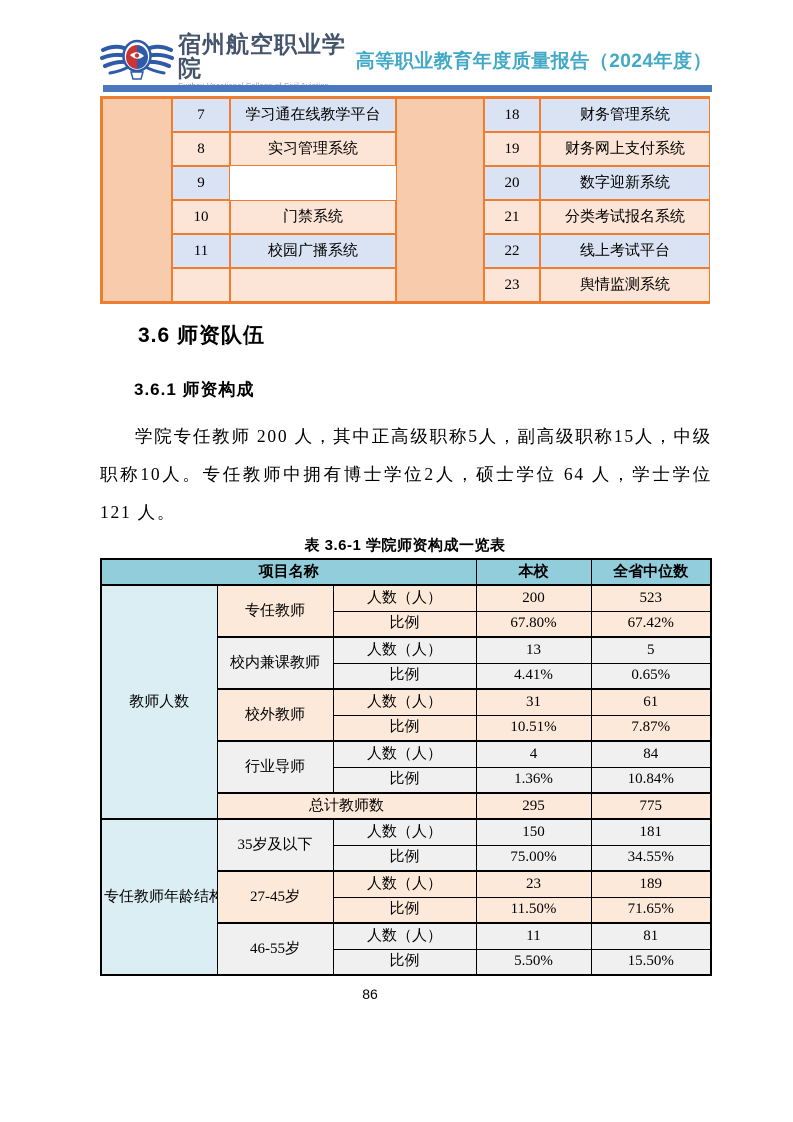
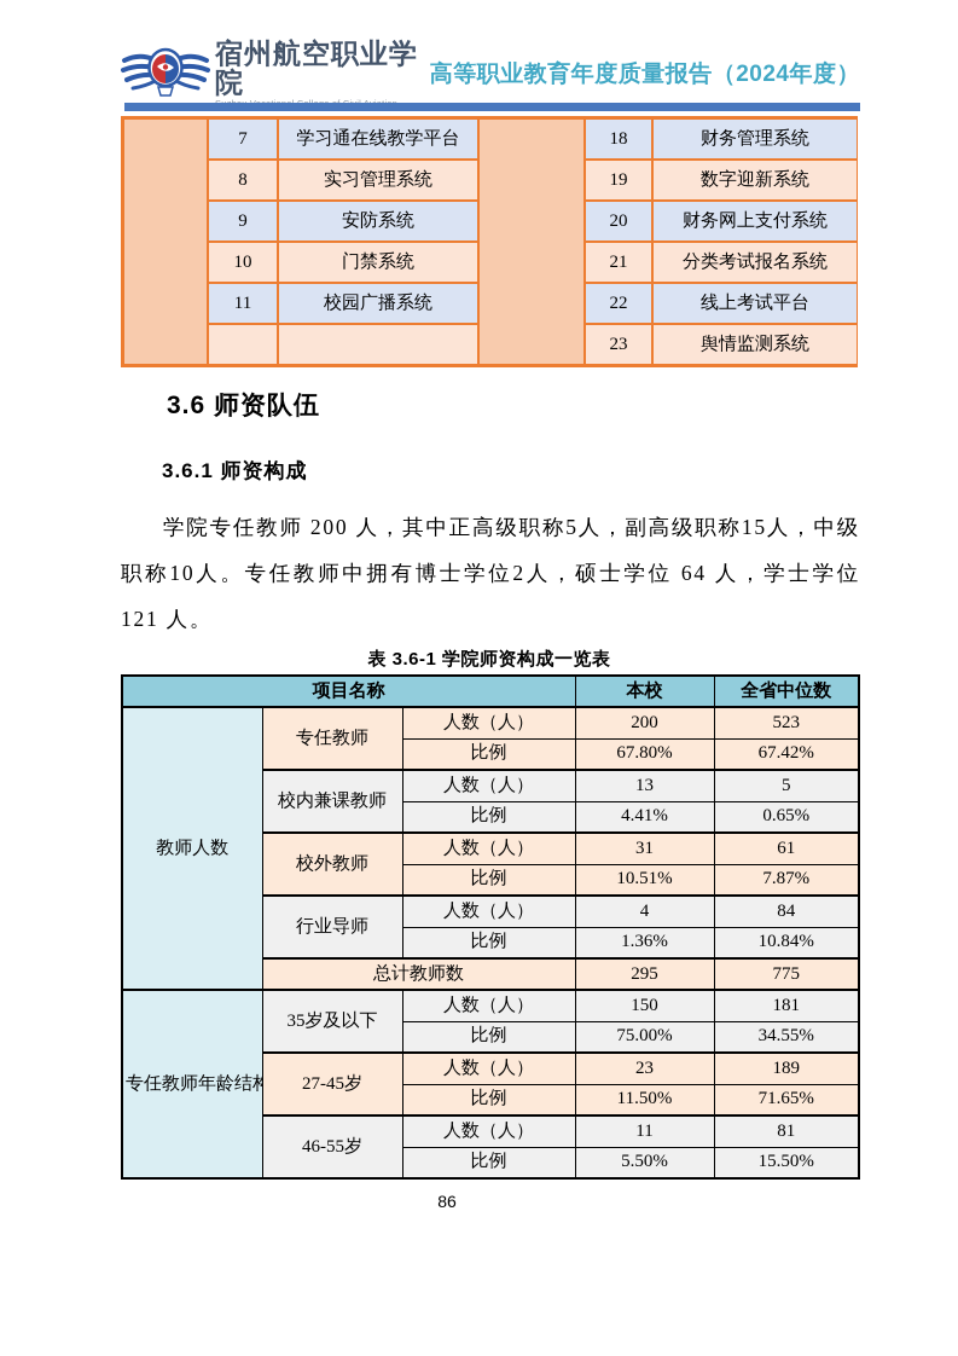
  宿州航空职业学院
  高等职业教育年度质量报告（2024年度）
  7
  学习通在线教学平台
  8
  实习管理系统
  9
+ 安防系统
  10
  门禁系统
  11
  校园广播系统
  18
  财务管理系统
  19
- 财务网上支付系统
+ 数字迎新系统
  20
- 数字迎新系统
+ 财务网上支付系统
  21
  分类考试报名系统
  22
  线上考试平台
  23
  舆情监测系统
  3.6 师资队伍
  3.6.1 师资构成
  学院专任教师 200 人，其中正高级职称5人，副高级职称15人，中级职称10人。专任教师中拥有博士学位2人，硕士学位 64 人，学士学位 121 人。
  表 3.6-1 学院师资构成一览表
  项目名称	本校	全省中位数
  教师人数	专任教师	人数（人）	200	523
  比例	67.80%	67.42%
  校内兼课教师	人数（人）	13	5
  比例	4.41%	0.65%
  校外教师	人数（人）	31	61
  比例	10.51%	7.87%
  行业导师	人数（人）	4	84
  比例	1.36%	10.84%
  总计教师数	295	775
  专任教师年龄结	35岁及以下	人数（人）	150	181
  比例	75.00%	34.55%
  27-45岁	人数（人）	23	189
  比例	11.50%	71.65%
  46-55岁	人数（人）	11	81
  比例	5.50%	15.50%
  86
